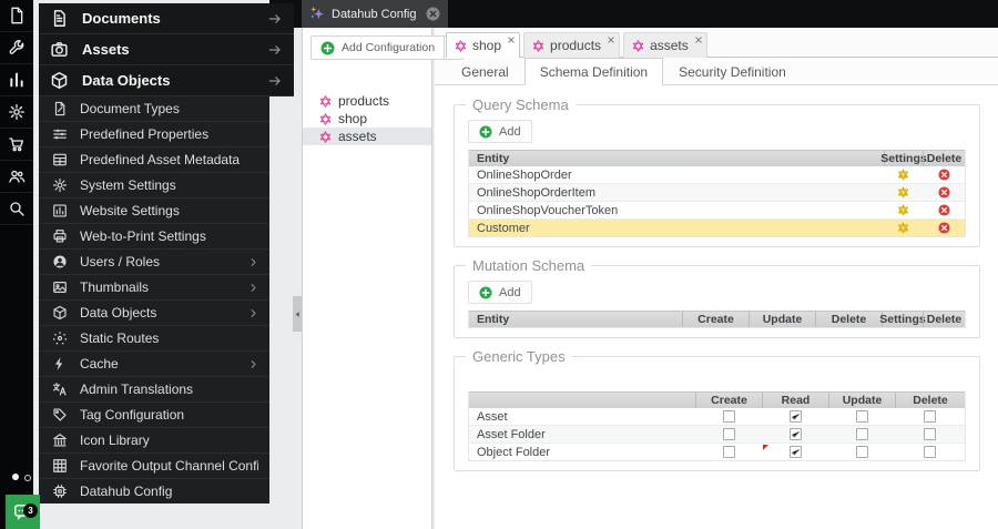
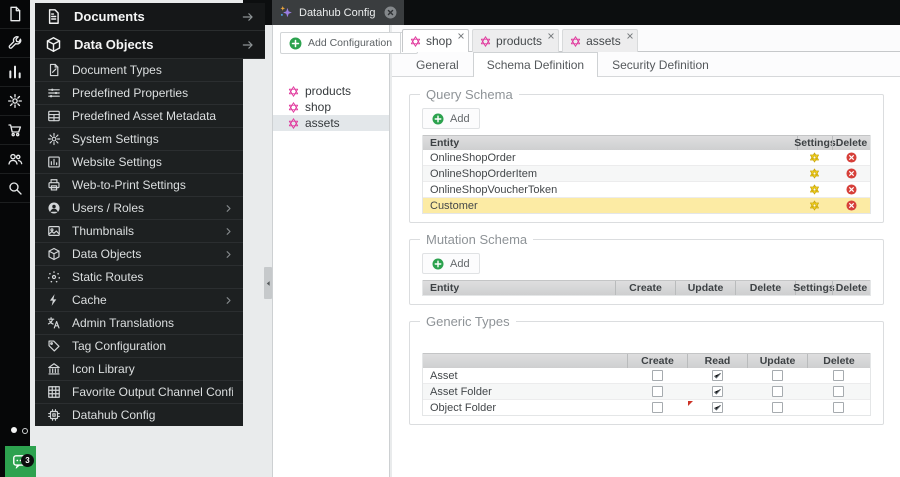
  Datahub Config
  3
  Documents
- Assets
  Data Objects
  Document Types
  Predefined Properties
  Predefined Asset Metadata
  System Settings
  Website Settings
  Web-to-Print Settings
  Users / Roles
  Thumbnails
  Data Objects
  Static Routes
  Cache
  Admin Translations
  Tag Configuration
  Icon Library
  Favorite Output Channel Confi
  Datahub Config
  Add Configuration
  products
  shop
  assets
  shop
  products
  assets
  General
  Schema Definition
  Security Definition
  Query Schema
  Add
  Entity
  Setting
  Delete
  OnlineShopOrder
  OnlineShopOrderItem
  OnlineShopVoucherToken
  Customer
  Mutation Schema
  Add
  Entity
  Create
  Update
  Delete
  Settings
  Delete
  Generic Types
  Create
  Read
  Update
  Delete
  Asset
  Asset Folder
  Object Folder
